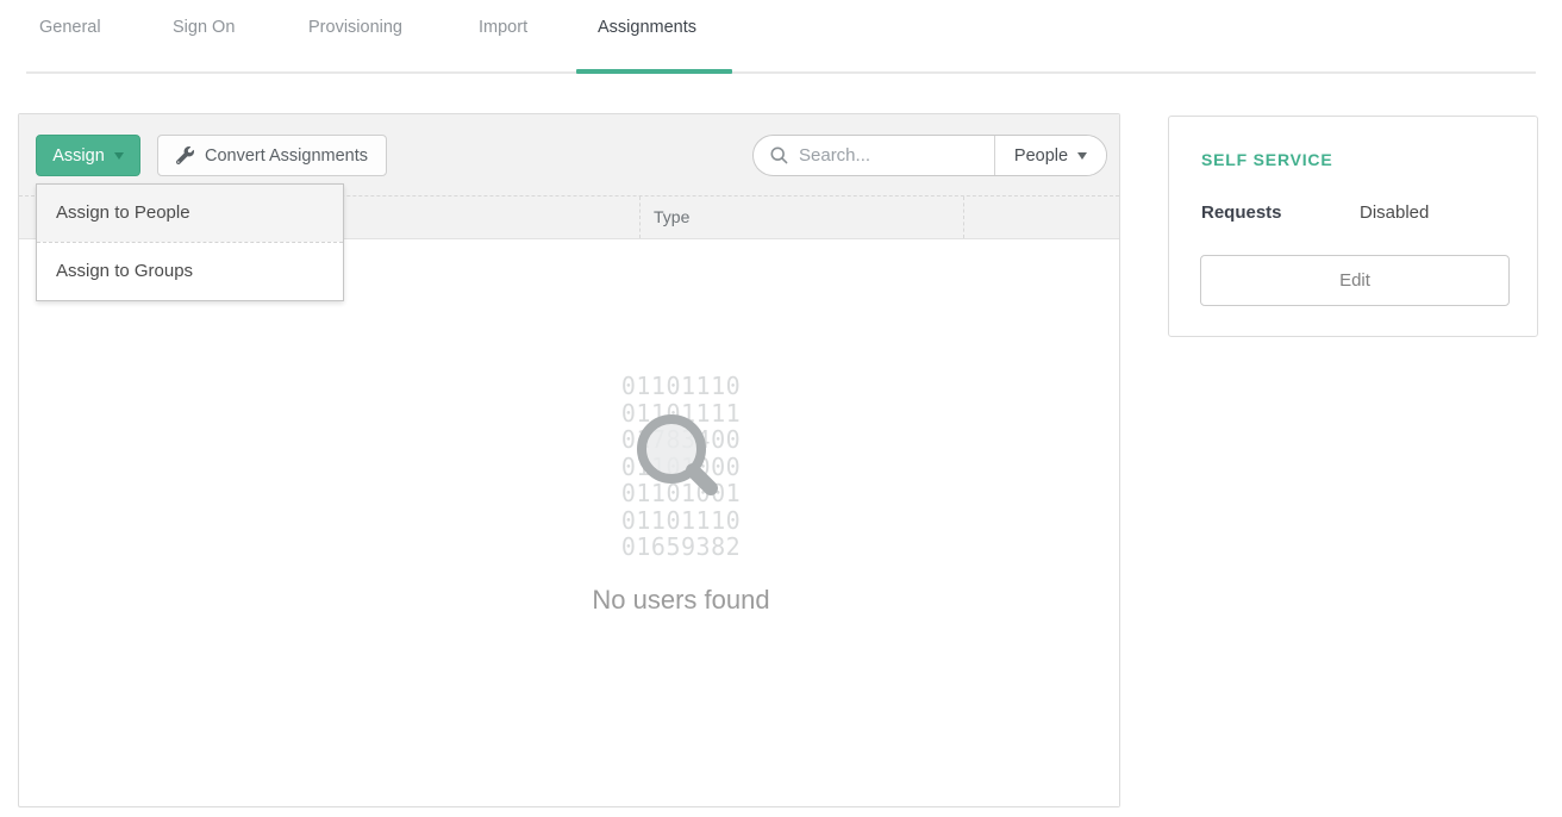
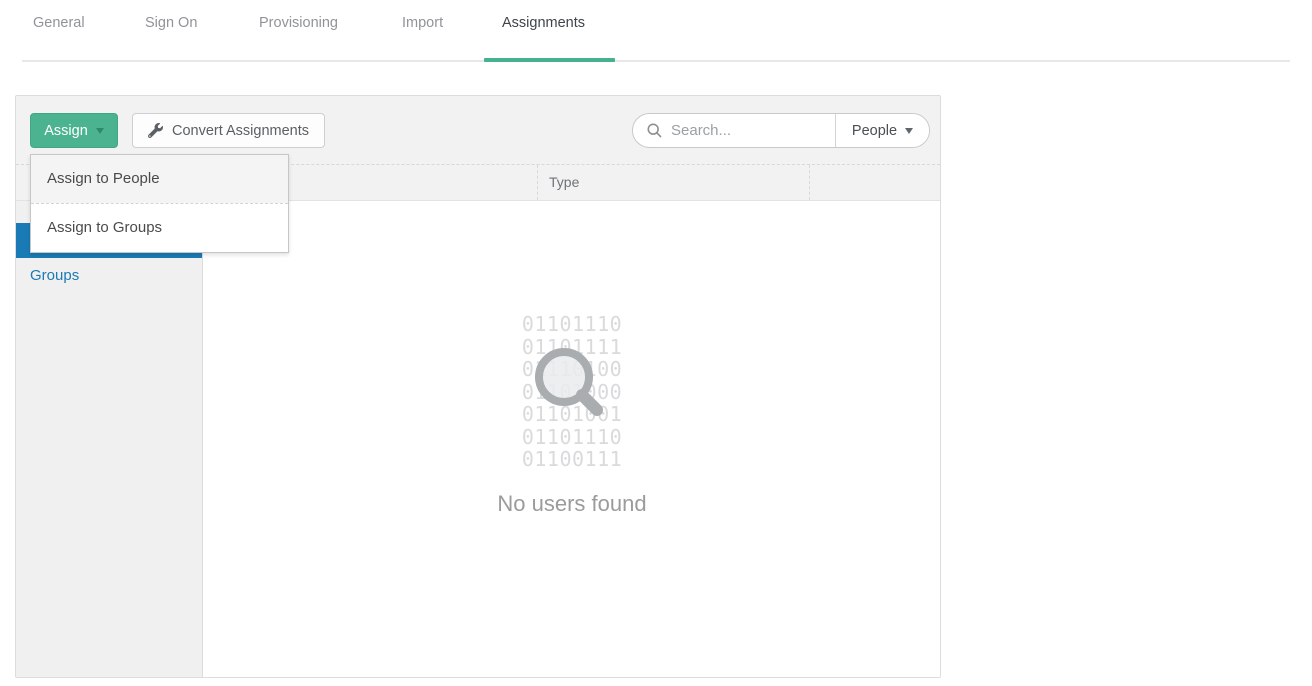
  General
  Sign On
  Provisioning
  Import
  Assignments
  Assign
  Convert Assignments
  Search...
  People
  Type
+ Groups
  01101110
  01101111
- 01783400
+ 01110100
  0110000
  01101001
  01101110
- 01659382
+ 01100111
  No users found
  Assign to People
  Assign to Groups
- SELF SERVICE
- Requests
- Disabled
- Edit
